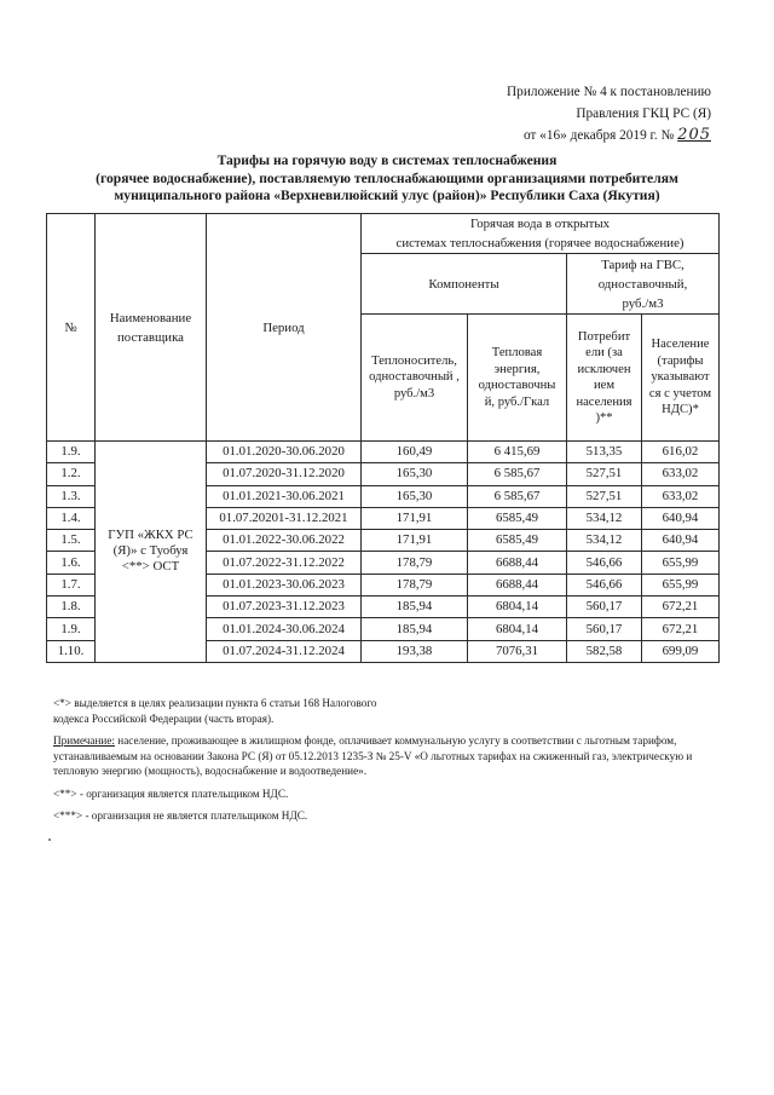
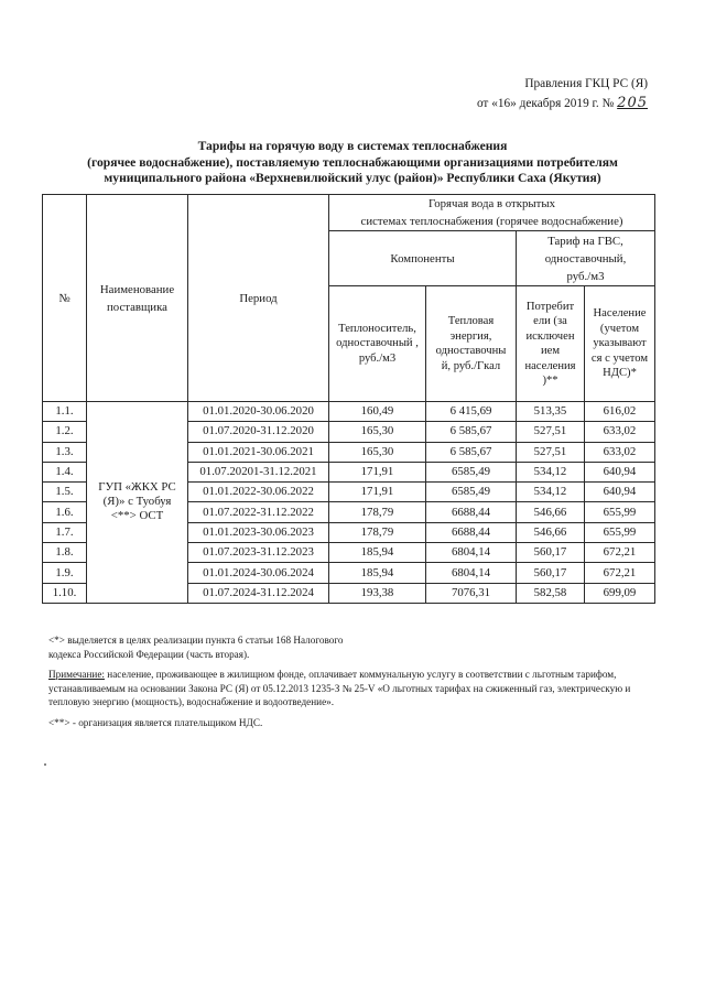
- Приложение № 4 к постановлению
  Правления ГКЦ РС (Я)
  от «16» декабря 2019 г. № 205
  Тарифы на горячую воду в системах теплоснабжения
  (горячее водоснабжение), поставляемую теплоснабжающими организациями потребителям
  муниципального района «Верхневилюйский улус (район)» Республики Саха (Якутия)
  №	Наименование поставщика	Период	Горячая вода в открытых системах теплоснабжения (горячее водоснабжение)
  Компоненты	Тариф на ГВС, одноставочный, руб./м3
- Теплоноситель, одноставочный , руб./м3	Тепловая энергия, одноставочны й, руб./Гкал	Потребит ели (за исключен ием населения )**	Население (тарифы указывают ся с учетом НДС)*
+ Теплоноситель, одноставочный , руб./м3	Тепловая энергия, одноставочны й, руб./Гкал	Потребит ели (за исключен ием населения )**	Население (учетом указывают ся с учетом НДС)*
- 1.9.	ГУП «ЖКХ РС (Я)» с Туобуя <**> ОСТ	01.01.2020-30.06.2020	160,49	6 415,69	513,35	616,02
+ 1.1.	ГУП «ЖКХ РС (Я)» с Туобуя <**> ОСТ	01.01.2020-30.06.2020	160,49	6 415,69	513,35	616,02
  1.2.	01.07.2020-31.12.2020	165,30	6 585,67	527,51	633,02
  1.3.	01.01.2021-30.06.2021	165,30	6 585,67	527,51	633,02
  1.4.	01.07.20201-31.12.2021	171,91	6585,49	534,12	640,94
  1.5.	01.01.2022-30.06.2022	171,91	6585,49	534,12	640,94
  1.6.	01.07.2022-31.12.2022	178,79	6688,44	546,66	655,99
  1.7.	01.01.2023-30.06.2023	178,79	6688,44	546,66	655,99
  1.8.	01.07.2023-31.12.2023	185,94	6804,14	560,17	672,21
  1.9.	01.01.2024-30.06.2024	185,94	6804,14	560,17	672,21
  1.10.	01.07.2024-31.12.2024	193,38	7076,31	582,58	699,09
  <*> выделяется в целях реализации пункта 6 статьи 168 Налогового
  кодекса Российской Федерации (часть вторая).
  Примечание: население, проживающее в жилищном фонде, оплачивает коммунальную услугу в соответствии с льготным тарифом, устанавливаемым на основании Закона РС (Я) от 05.12.2013 1235-З № 25-V «О льготных тарифах на сжиженный газ, электрическую и тепловую энергию (мощность), водоснабжение и водоотведение».
  <**> - организация является плательщиком НДС.
- <***> - организация не является плательщиком НДС.
